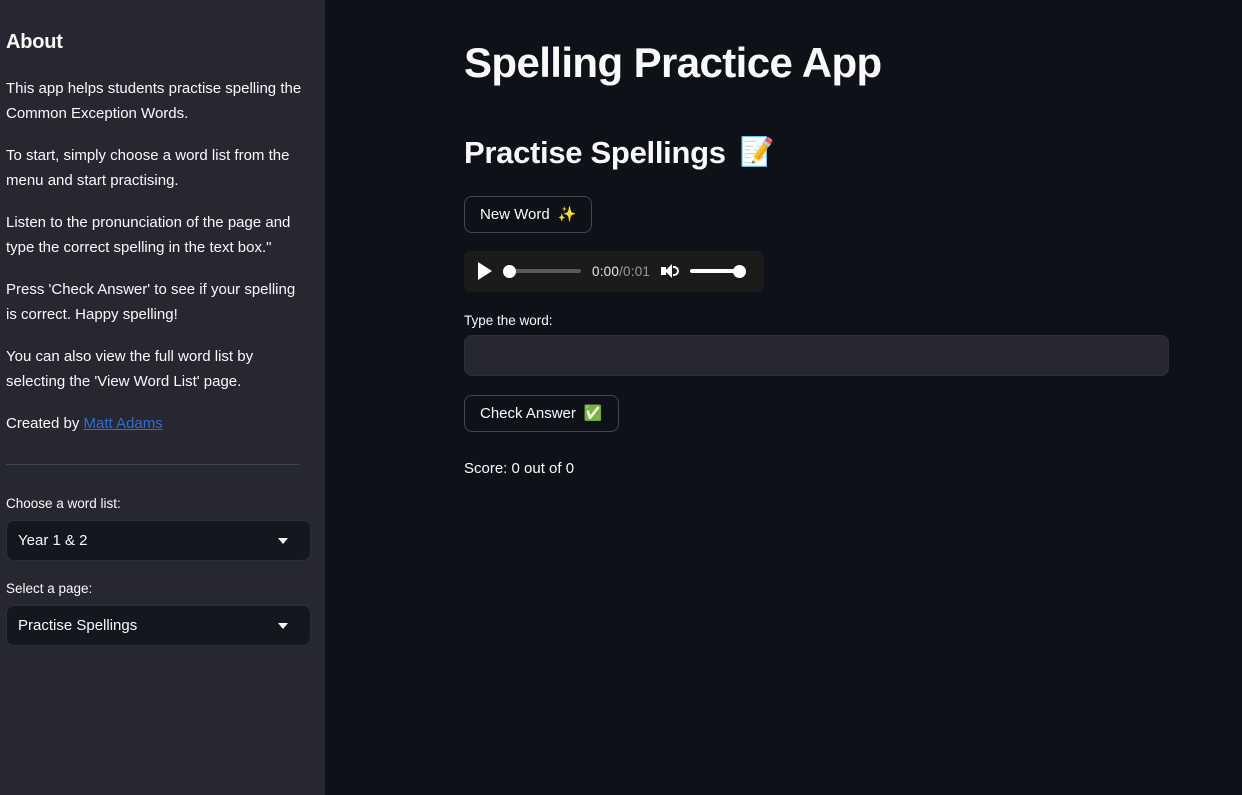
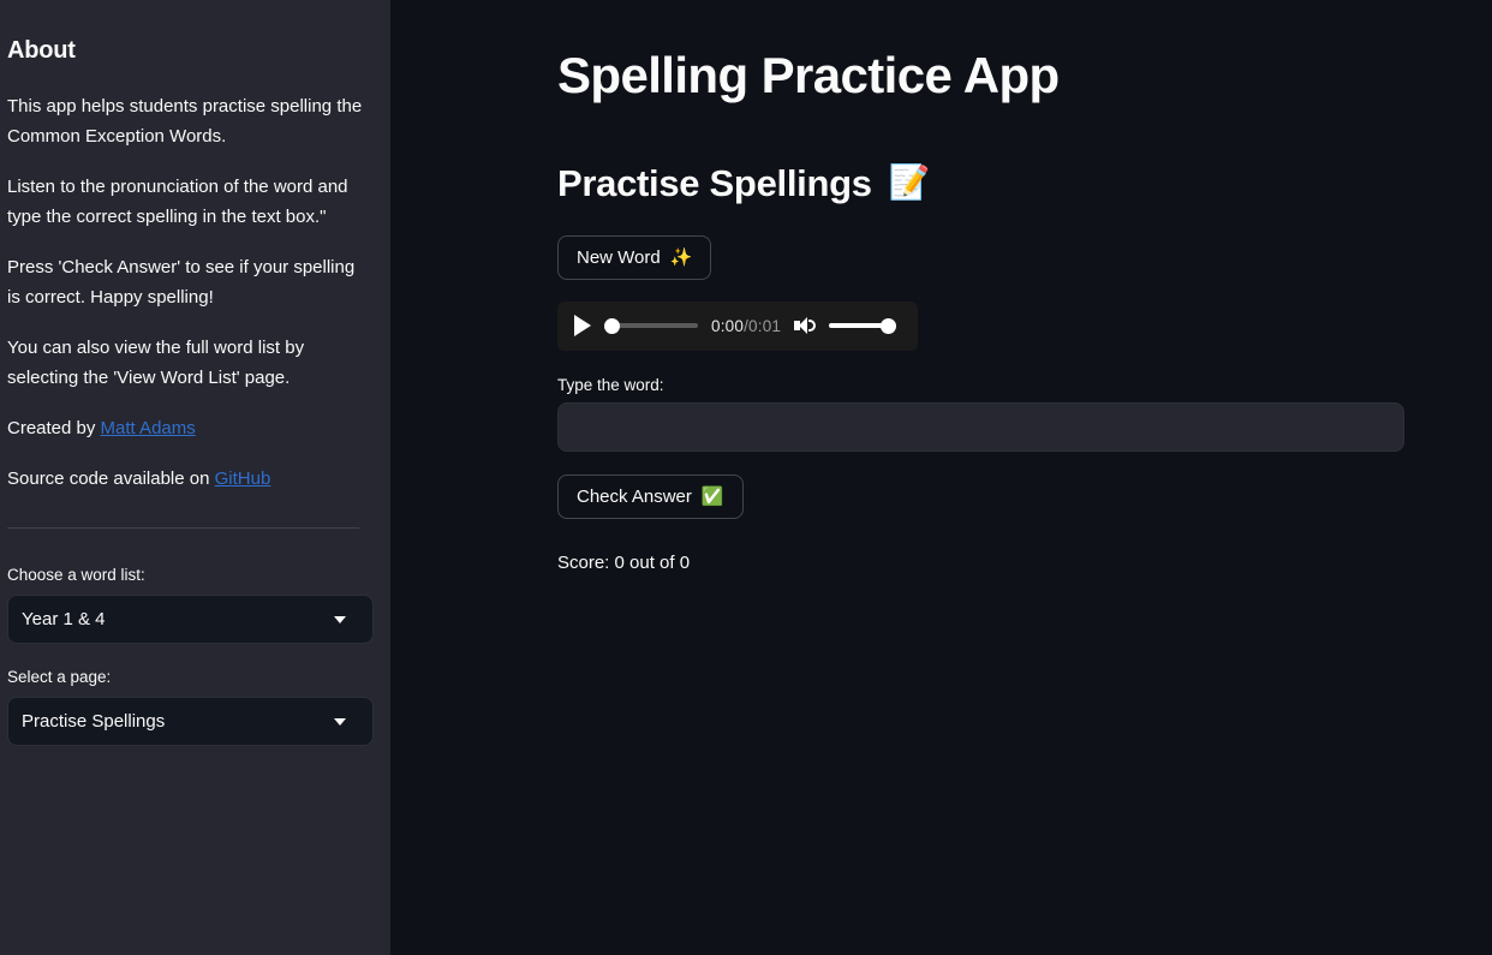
  About
  This app helps students practise spelling the Common Exception Words.
- To start, simply choose a word list from the menu and start practising.
- Listen to the pronunciation of the page and type the correct spelling in the text box."
+ Listen to the pronunciation of the word and type the correct spelling in the text box."
  Press 'Check Answer' to see if your spelling is correct. Happy spelling!
  You can also view the full word list by selecting the 'View Word List' page.
  Created by Matt Adams
+ Source code available on GitHub
  Choose a word list:
- Year 1 & 2
+ Year 1 & 4
  Select a page:
  Practise Spellings
  Spelling Practice App
  Practise Spellings
  📝
  New Word
  ✨
  0:00/0:01
  Type the word:
  Check Answer
  ✅
  Score: 0 out of 0
